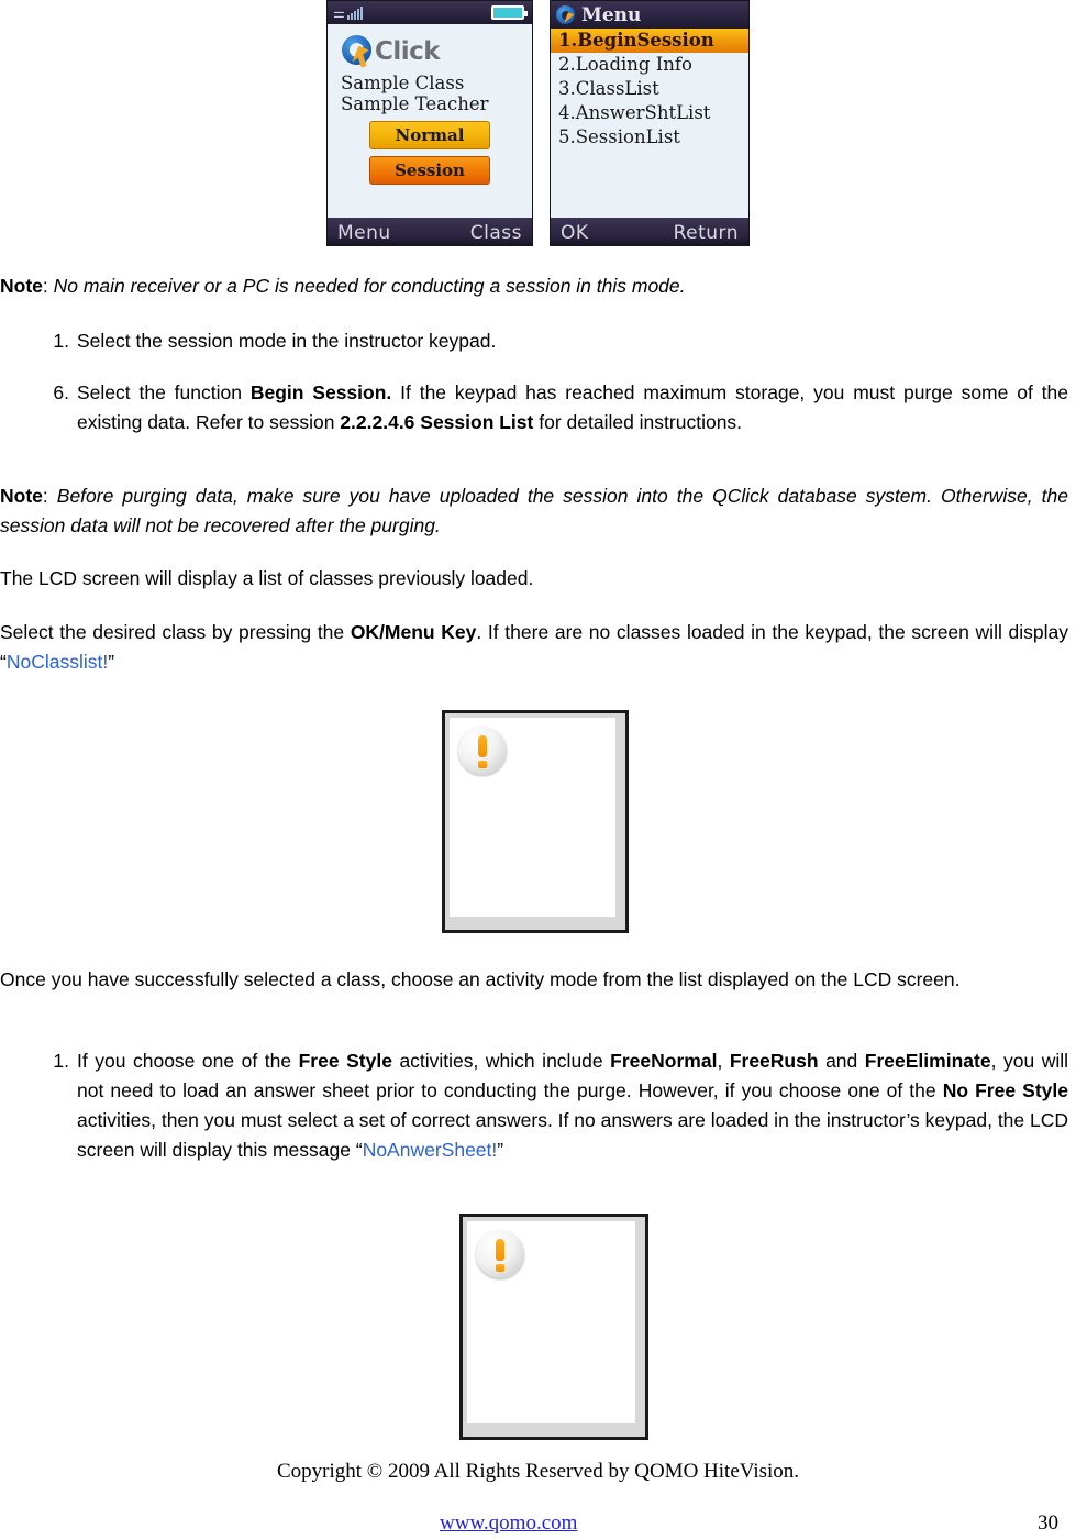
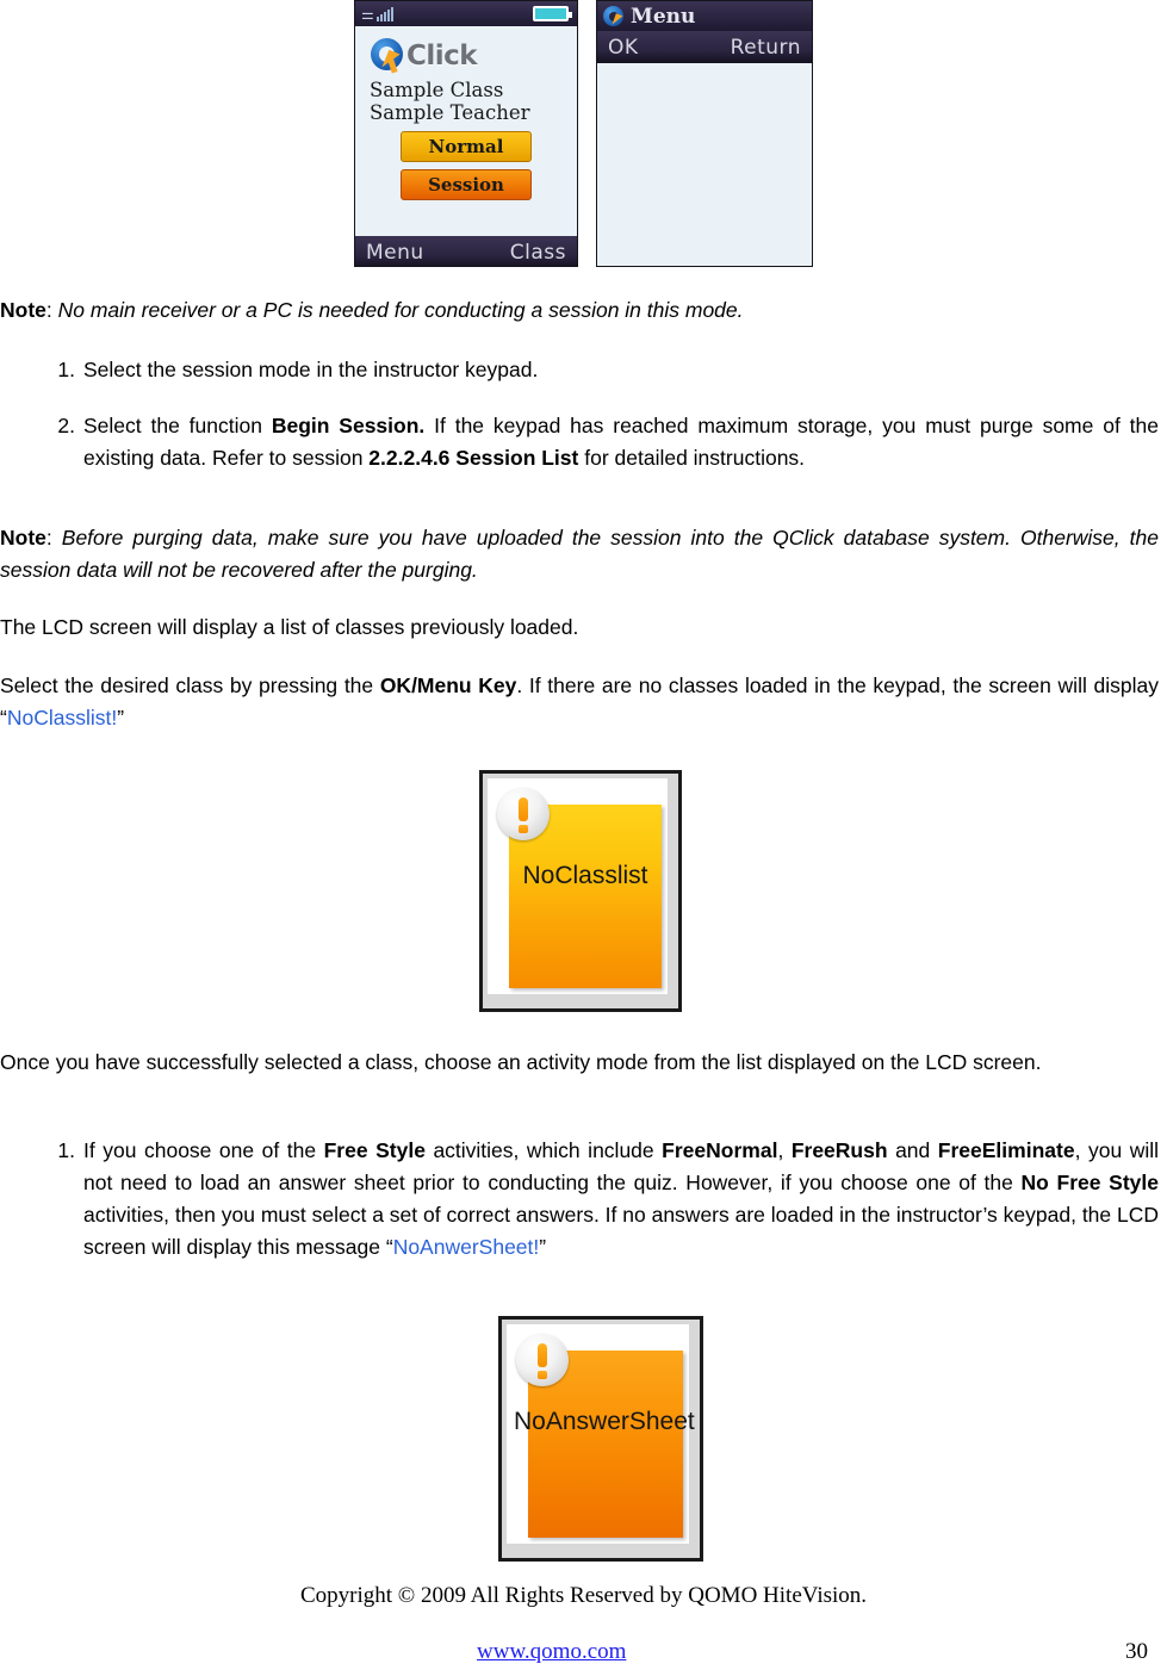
  ⚌
  Click
  Sample Class
  Sample Teacher
  Normal
  Session
  Menu
  Class
  Menu
- 1.BeginSession
- 2.Loading Info
- 3.ClassList
- 4.AnswerShtList
- 5.SessionList
  OK
  Return
  Note: No main receiver or a PC is needed for conducting a session in this mode.
  1.
  Select the session mode in the instructor keypad.
- 6.
+ 2.
  Select the function Begin Session. If the keypad has reached maximum storage, you must purge some of the existing data. Refer to session 2.2.2.4.6 Session List for detailed instructions.
  Note: Before purging data, make sure you have uploaded the session into the QClick database system. Otherwise, the session data will not be recovered after the purging.
  The LCD screen will display a list of classes previously loaded.
  Select the desired class by pressing the OK/Menu Key. If there are no classes loaded in the keypad, the screen will display “NoClasslist!”
+ NoClasslist
  Once you have successfully selected a class, choose an activity mode from the list displayed on the LCD screen.
  1.
- If you choose one of the Free Style activities, which include FreeNormal, FreeRush and FreeEliminate, you will not need to load an answer sheet prior to conducting the purge. However, if you choose one of the No Free Style activities, then you must select a set of correct answers. If no answers are loaded in the instructor’s keypad, the LCD screen will display this message “NoAnwerSheet!”
+ If you choose one of the Free Style activities, which include FreeNormal, FreeRush and FreeEliminate, you will not need to load an answer sheet prior to conducting the quiz. However, if you choose one of the No Free Style activities, then you must select a set of correct answers. If no answers are loaded in the instructor’s keypad, the LCD screen will display this message “NoAnwerSheet!”
+ NoAnswerSheet
  Copyright © 2009 All Rights Reserved by QOMO HiteVision.
  www.qomo.com
  30
